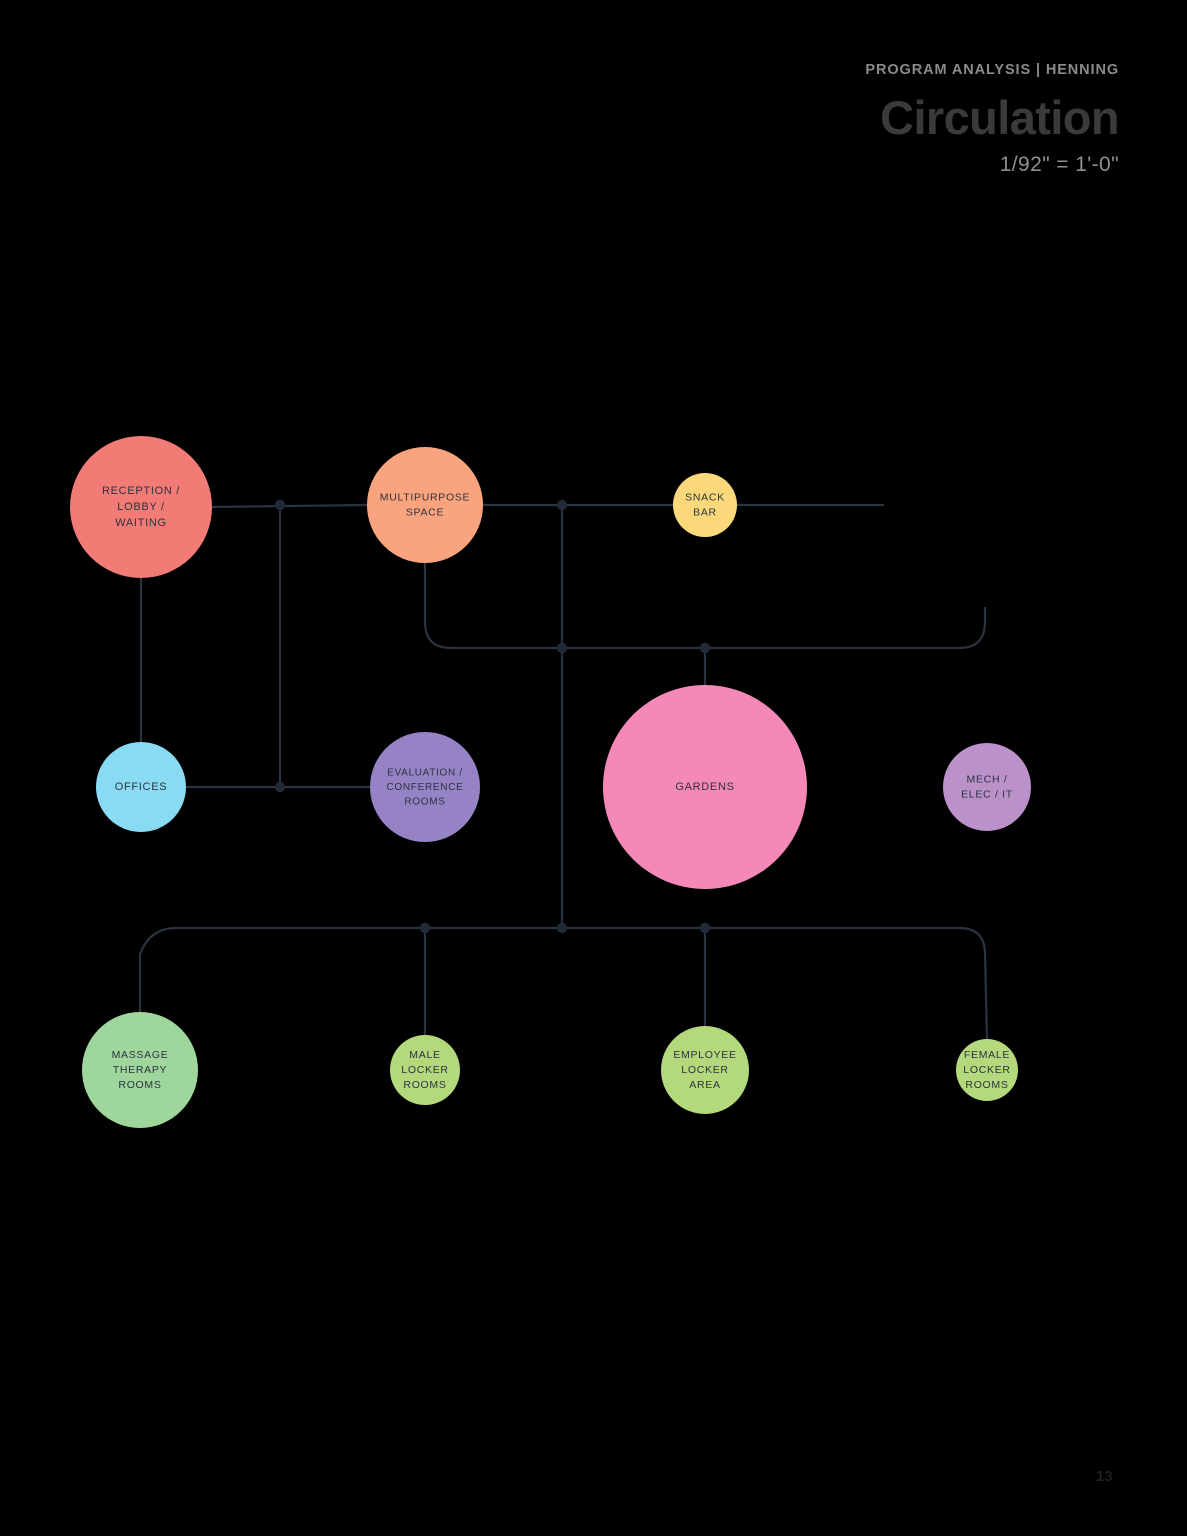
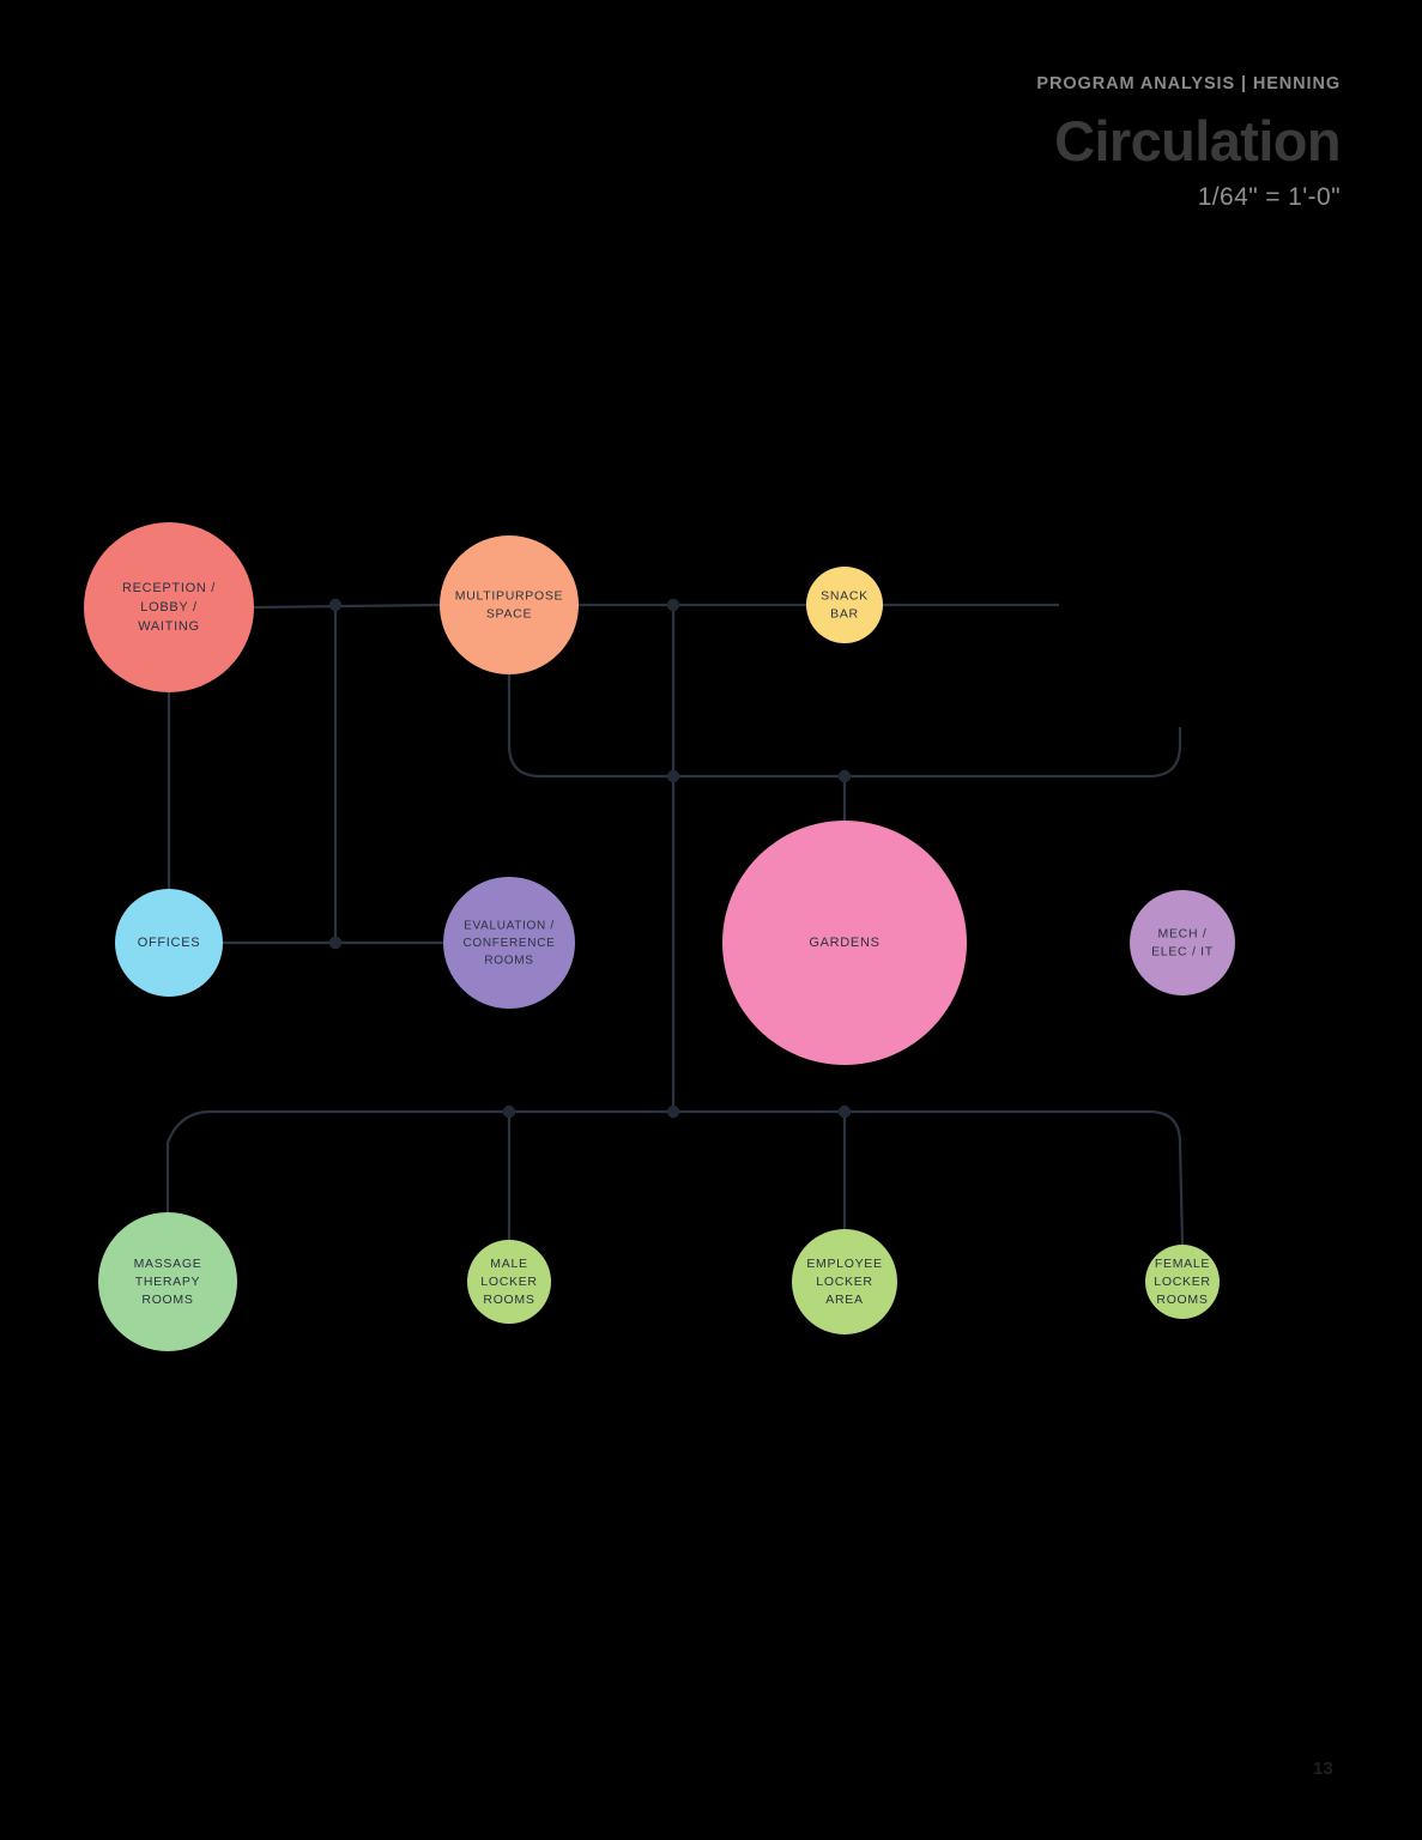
  PROGRAM ANALYSIS | HENNING
  Circulation
- 1/92" = 1'-0"
+ 1/64" = 1'-0"
  13
  RECEPTION / LOBBY / WAITING
  MULTIPURPOSE SPACE
  SNACK BAR
  OFFICES
  EVALUATION / CONFERENCE ROOMS
  GARDENS
  MECH / ELEC / IT
  MASSAGE THERAPY ROOMS
  MALE LOCKER ROOMS
  EMPLOYEE LOCKER AREA
  FEMALE LOCKER ROOMS
